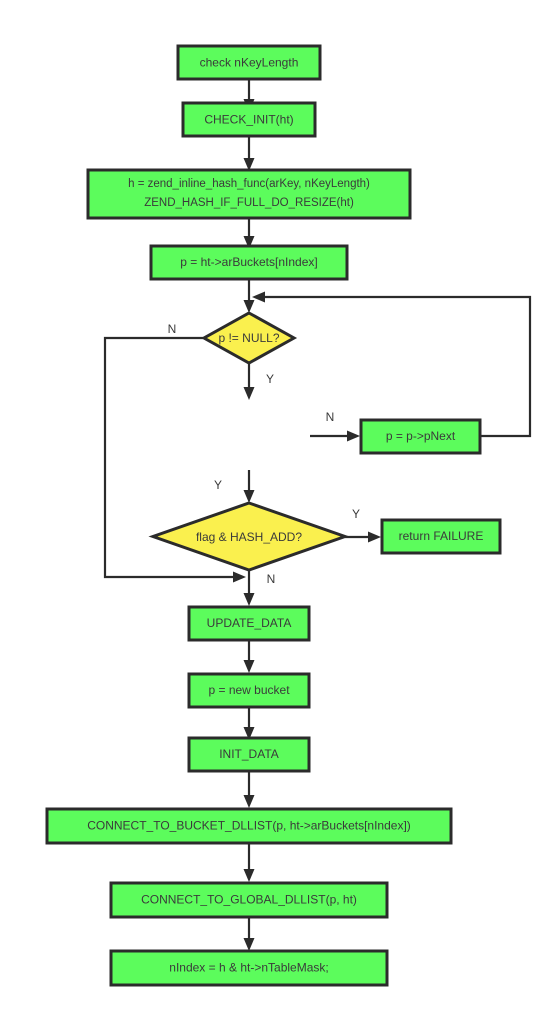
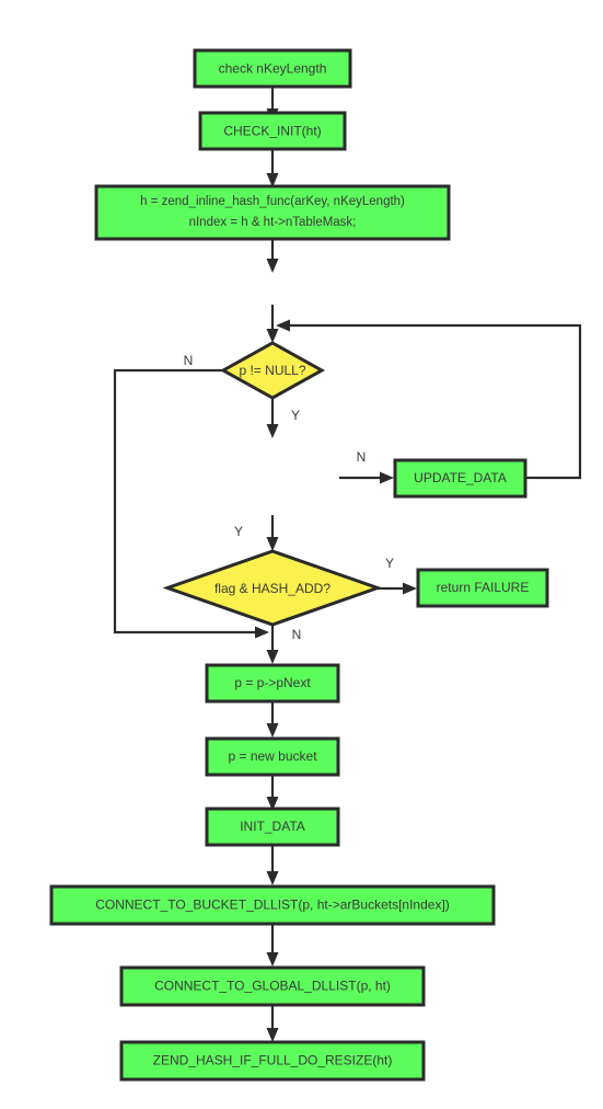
  N
  Y
  N
  Y
  Y
  N
  check nKeyLength
  CHECK_INIT(ht)
  h = zend_inline_hash_func(arKey, nKeyLength)
- ZEND_HASH_IF_FULL_DO_RESIZE(ht)
+ nIndex = h & ht->nTableMask;
- p = ht->arBuckets[nIndex]
  p != NULL?
- p = p->pNext
+ UPDATE_DATA
  flag & HASH_ADD?
  return FAILURE
- UPDATE_DATA
+ p = p->pNext
  p = new bucket
  INIT_DATA
  CONNECT_TO_BUCKET_DLLIST(p, ht->arBuckets[nIndex])
  CONNECT_TO_GLOBAL_DLLIST(p, ht)
- nIndex = h & ht->nTableMask;
+ ZEND_HASH_IF_FULL_DO_RESIZE(ht)
